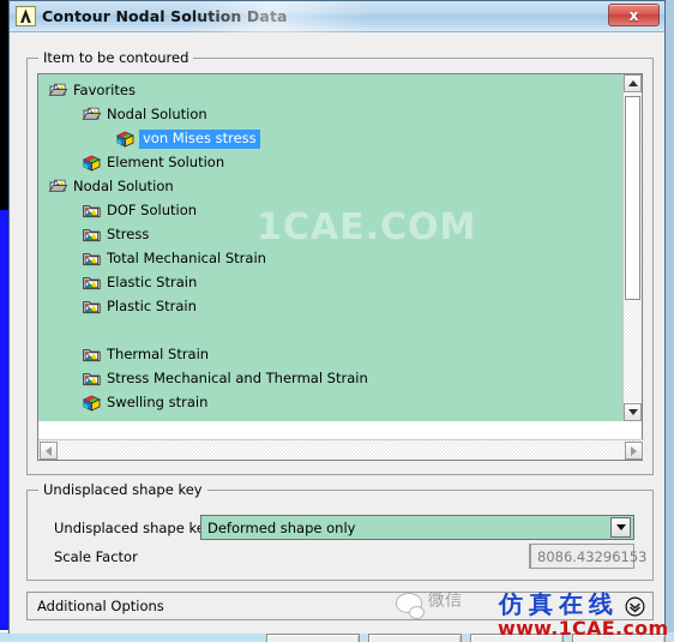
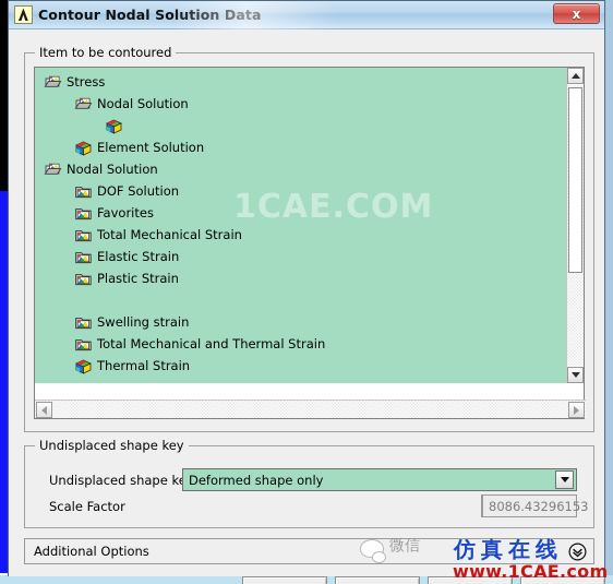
  x
  Item to be contoured
  1CAE.COM
- Favorites
+ Stress
  Nodal Solution
- von Mises stress
  Element Solution
  Nodal Solution
  DOF Solution
- Stress
+ Favorites
  Total Mechanical Strain
  Elastic Strain
  Plastic Strain
- Thermal Strain
+ Swelling strain
- Stress Mechanical and Thermal Strain
+ Total Mechanical and Thermal Strain
- Swelling strain
+ Thermal Strain
  Undisplaced shape key
  Undisplaced shape k
  Deformed shape only
  Scale Factor
  8086.43296153
  Additional Options
  微信
  仿真在线
  www.1CAE.com
